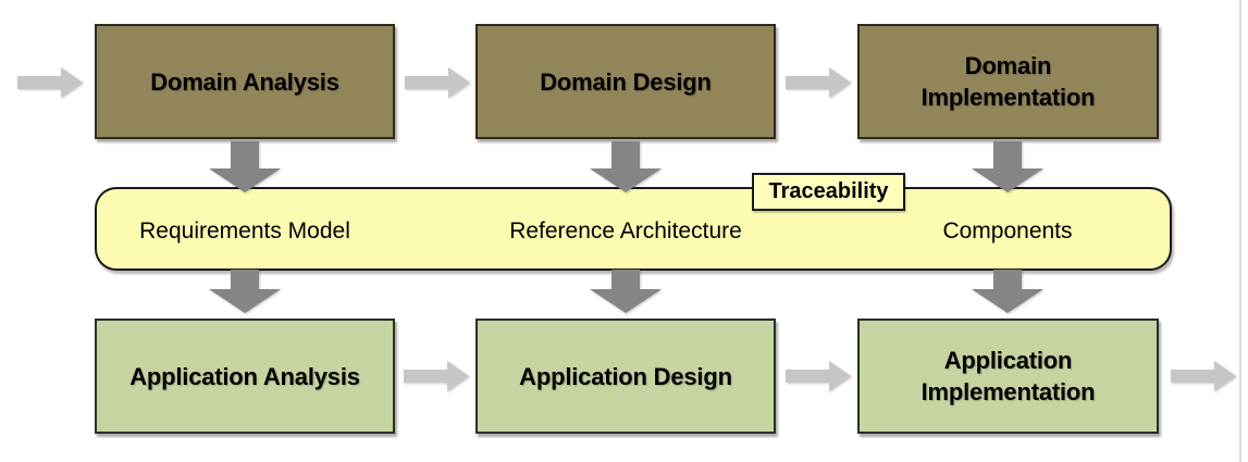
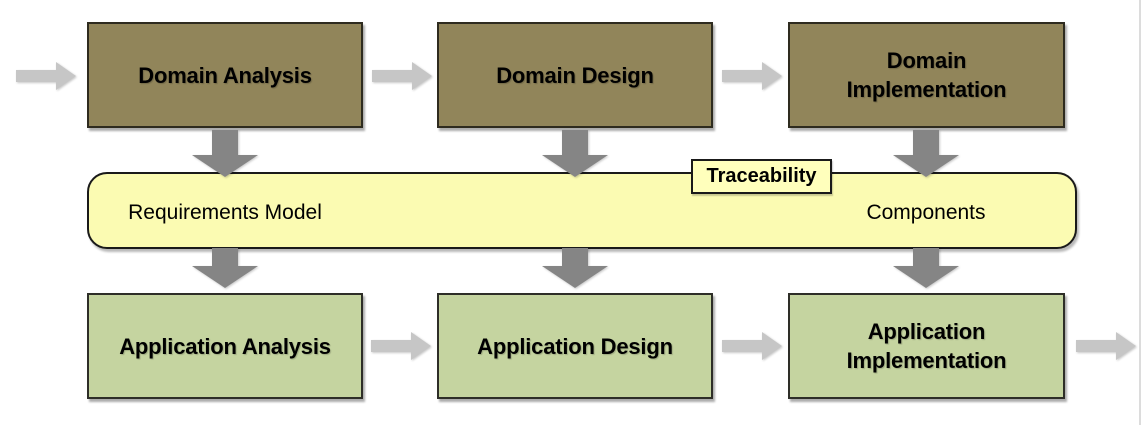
  Domain Analysis
  Domain Design
  Domain
  Implementation
  Requirements Model
- Reference Architecture
  Components
  Traceability
  Application Analysis
  Application Design
  Application
  Implementation
